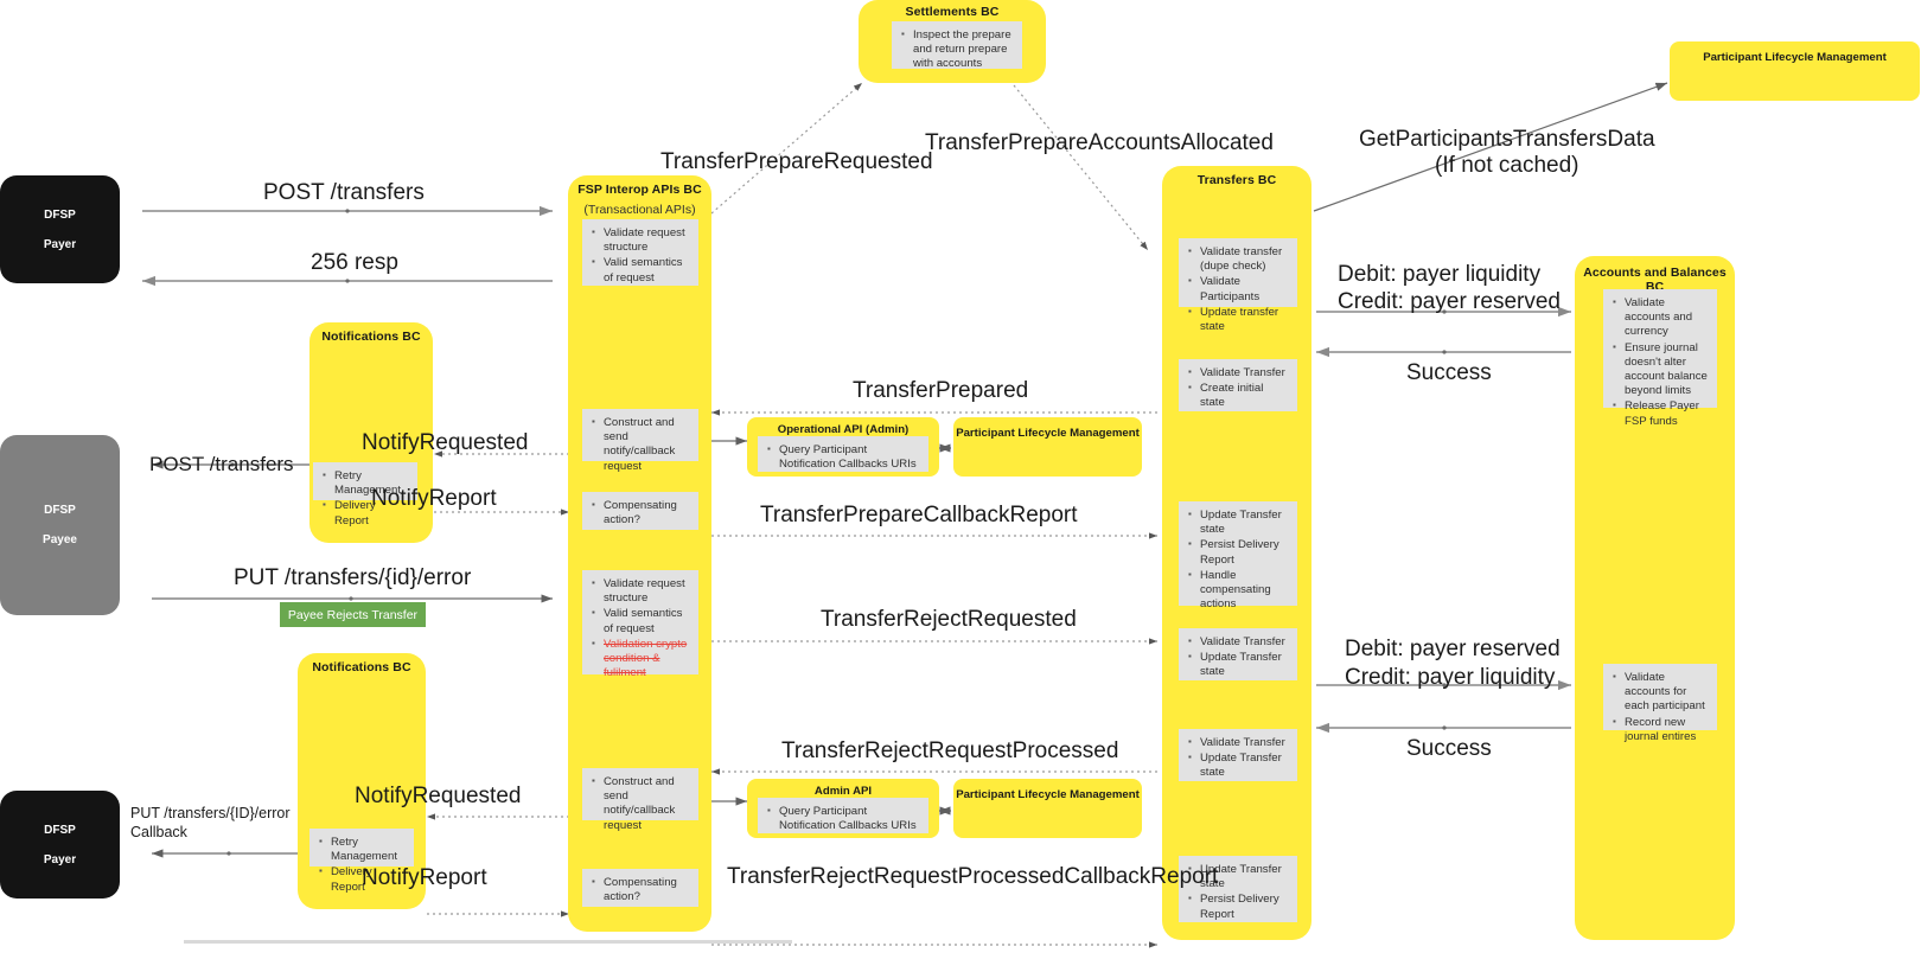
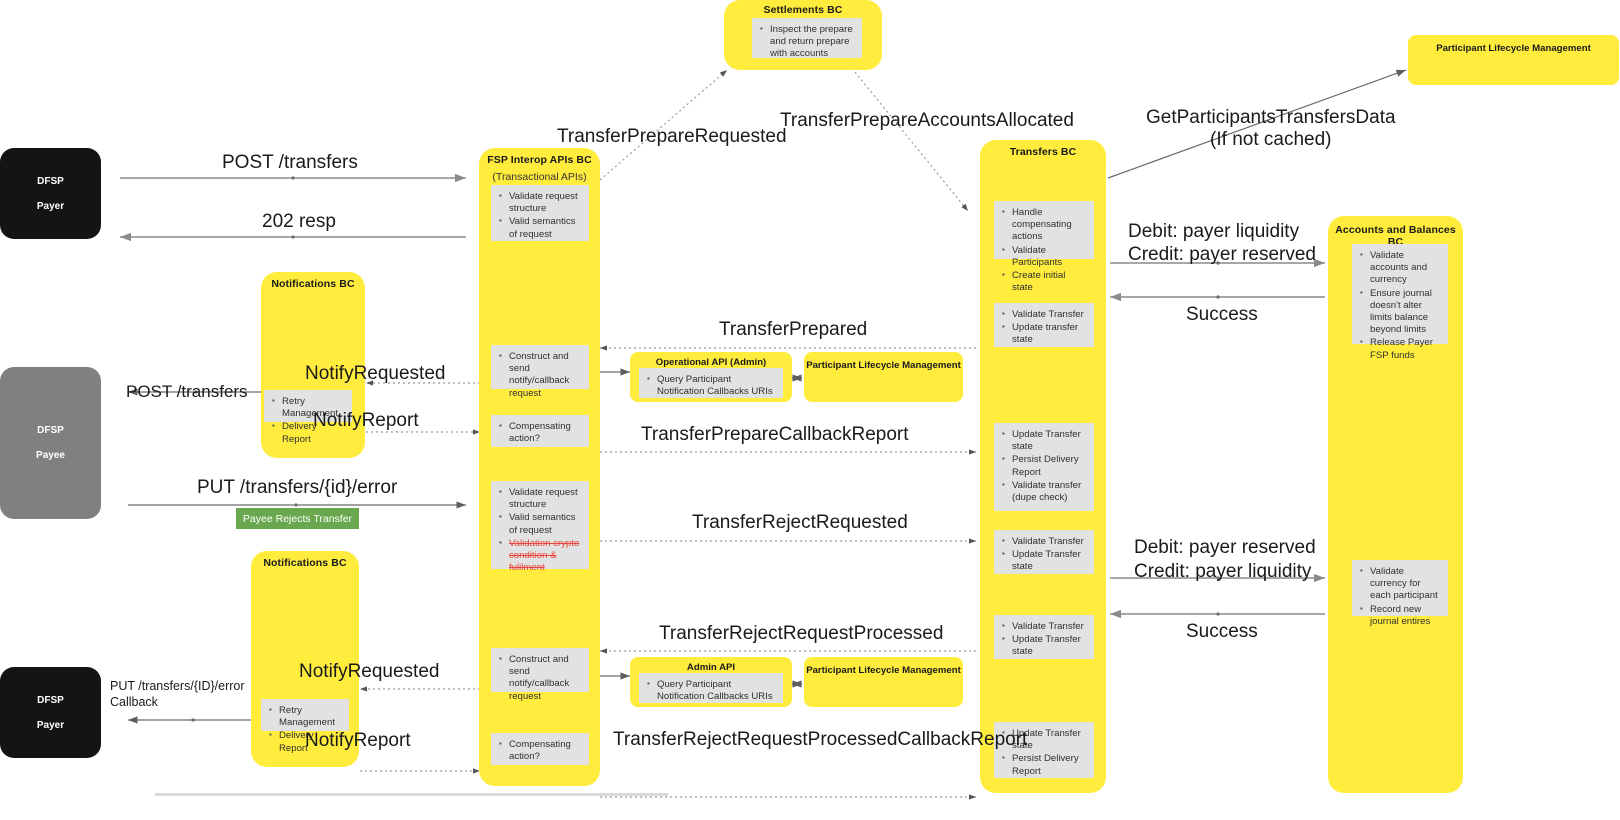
  DFSP
  Payer
  DFSP
  Payee
  DFSP
  Payer
  Settlements BC
  Inspect the prepare and return prepare with accounts
  FSP Interop APIs BC
  (Transactional APIs)
  Validate request structure
  Valid semantics of request
  Construct and send notify/callback request
  Compensating action?
  Validate request structure
  Valid semantics of request
  Validation crypto condition & fulilment
  Construct and send notify/callback request
  Compensating action?
  Transfers BC
- Validate transfer (dupe check)
+ Handle compensating actions
  Validate Participants
- Update transfer state
+ Create initial state
  Validate Transfer
- Create initial state
+ Update transfer state
  Update Transfer state
  Persist Delivery Report
- Handle compensating actions
+ Validate transfer (dupe check)
  Validate Transfer
  Update Transfer state
  Validate Transfer
  Update Transfer state
  Update Transfer state
  Persist Delivery Report
  Accounts and Balances BC
  Validate accounts and currency
- Ensure journal doesn't alter account balance beyond limits
+ Ensure journal doesn't alter limits balance beyond limits
  Release Payer FSP funds
- Validate accounts for each participant
+ Validate currency for each participant
  Record new journal entires
  Notifications BC
  Retry Management
  Delivery Report
  Notifications BC
  Retry Management
  Delivery Report
  Operational API (Admin)
  Query Participant Notification Callbacks URIs
  Participant Lifecycle Management
  Admin API
  Query Participant Notification Callbacks URIs
  Participant Lifecycle Management
  Participant Lifecycle Management
  Payee Rejects Transfer
  POST /transfers
- 256 resp
+ 202 resp
  TransferPrepareRequested
  TransferPrepareAccountsAllocated
  GetParticipantsTransfersData
  (If not cached)
  Debit: payer liquidity
  Credit: payer reserved
  Success
  TransferPrepared
  POST /transfers
  NotifyRequested
  NotifyReport
  TransferPrepareCallbackReport
  PUT /transfers/{id}/error
  TransferRejectRequested
  Debit: payer reserved
  Credit: payer liquidity
  Success
  TransferRejectRequestProcessed
  NotifyRequested
  NotifyReport
  PUT /transfers/{ID}/error
  Callback
  TransferRejectRequestProcessedCallbackReport
